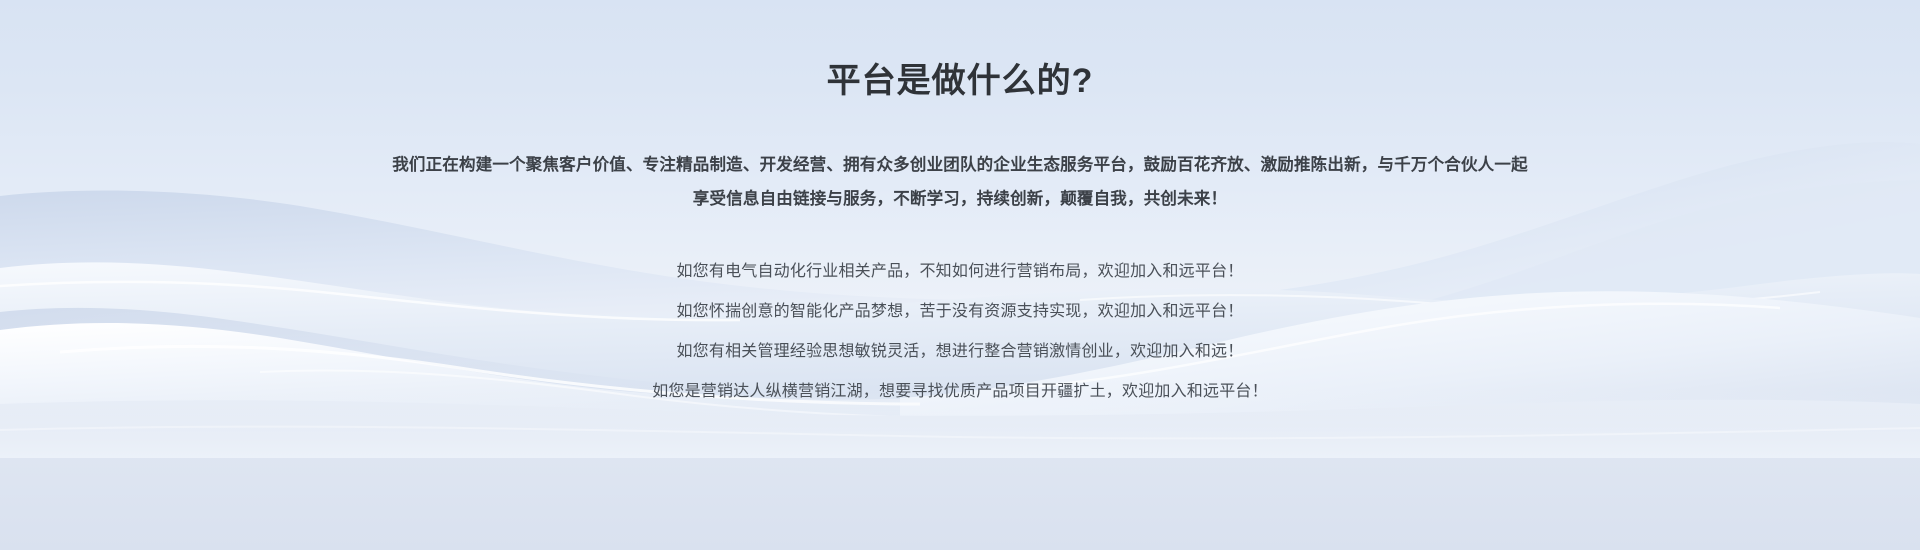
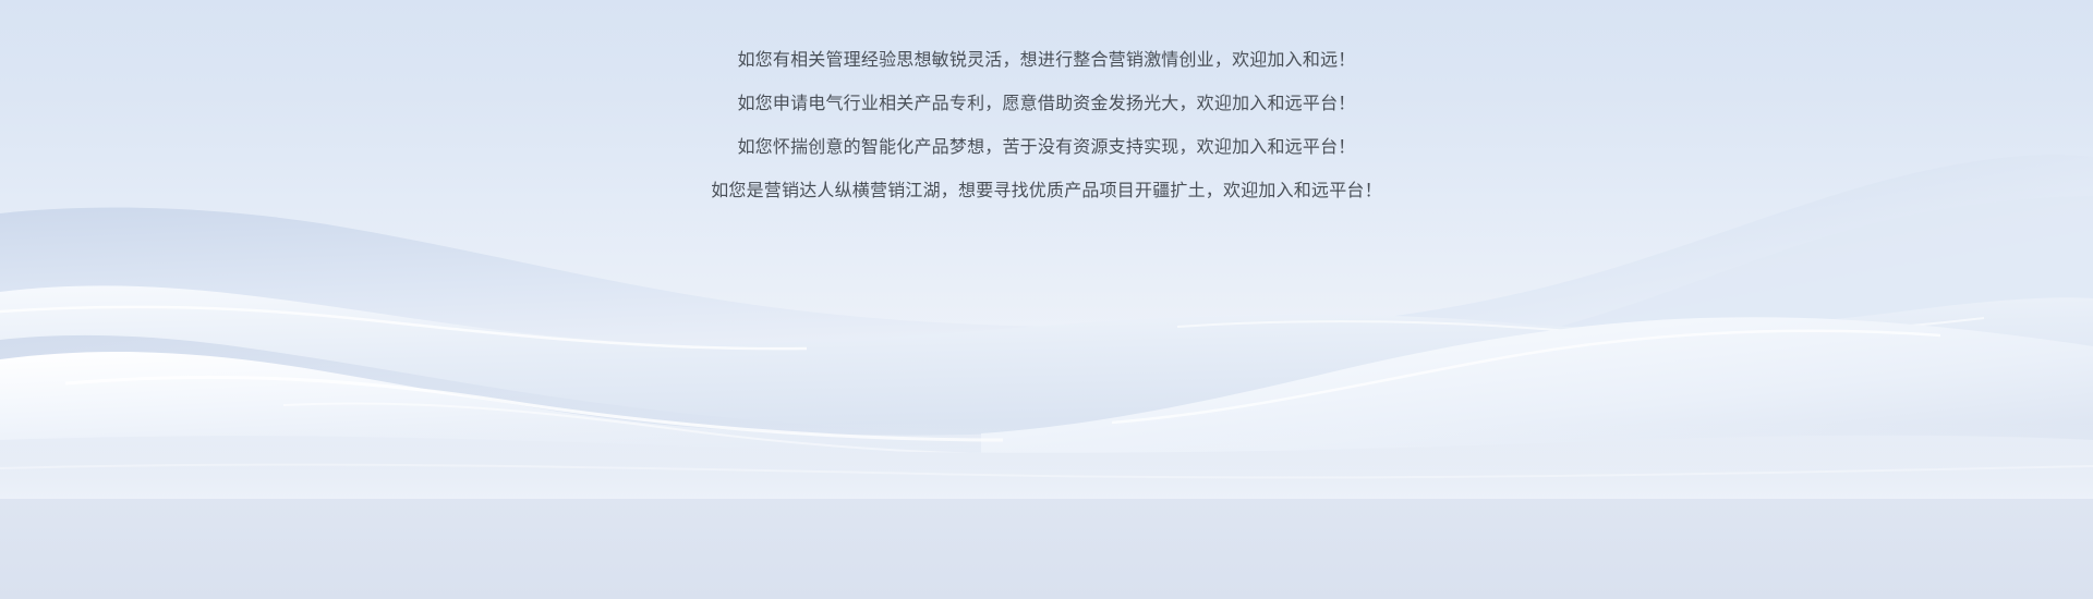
- 平台是做什么的?
- 我们正在构建一个聚焦客户价值、专注精品制造、开发经营、拥有众多创业团队的企业生态服务平台，鼓励百花齐放、激励推陈出新，与千万个合伙人一起享受信息自由链接与服务，不断学习，持续创新，颠覆自我，共创未来！
- 如您有电气自动化行业相关产品，不知如何进行营销布局，欢迎加入和远平台！
- 如您怀揣创意的智能化产品梦想，苦于没有资源支持实现，欢迎加入和远平台！
+ 如您有相关管理经验思想敏锐灵活，想进行整合营销激情创业，欢迎加入和远！
+ 如您申请电气行业相关产品专利，愿意借助资金发扬光大，欢迎加入和远平台！
- 如您有相关管理经验思想敏锐灵活，想进行整合营销激情创业，欢迎加入和远！
+ 如您怀揣创意的智能化产品梦想，苦于没有资源支持实现，欢迎加入和远平台！
  如您是营销达人纵横营销江湖，想要寻找优质产品项目开疆扩土，欢迎加入和远平台！
